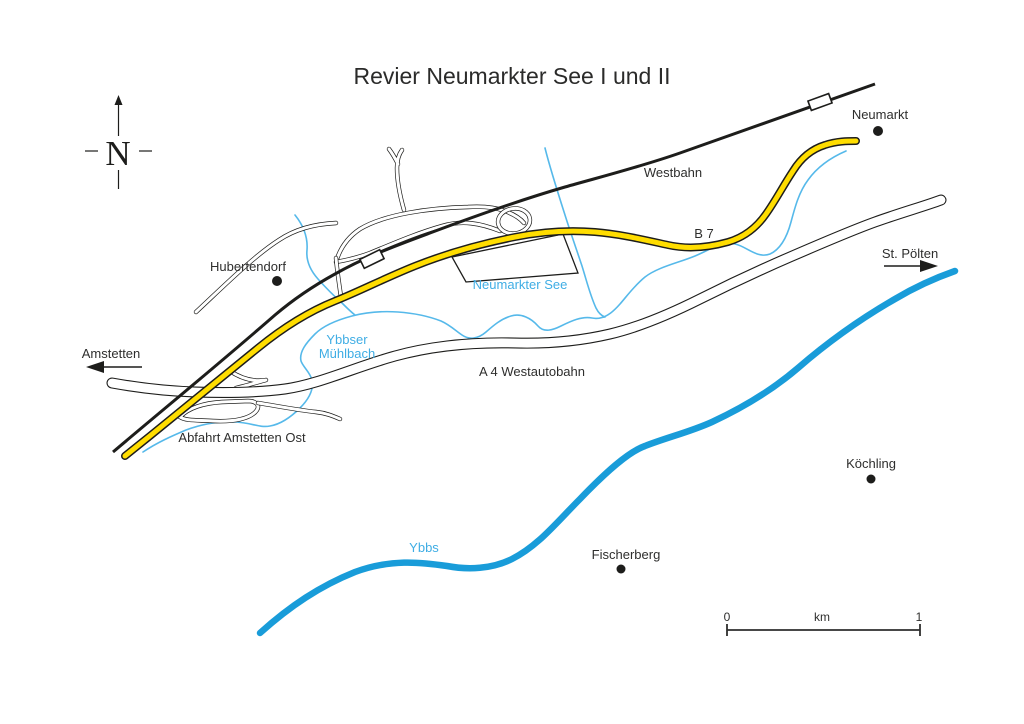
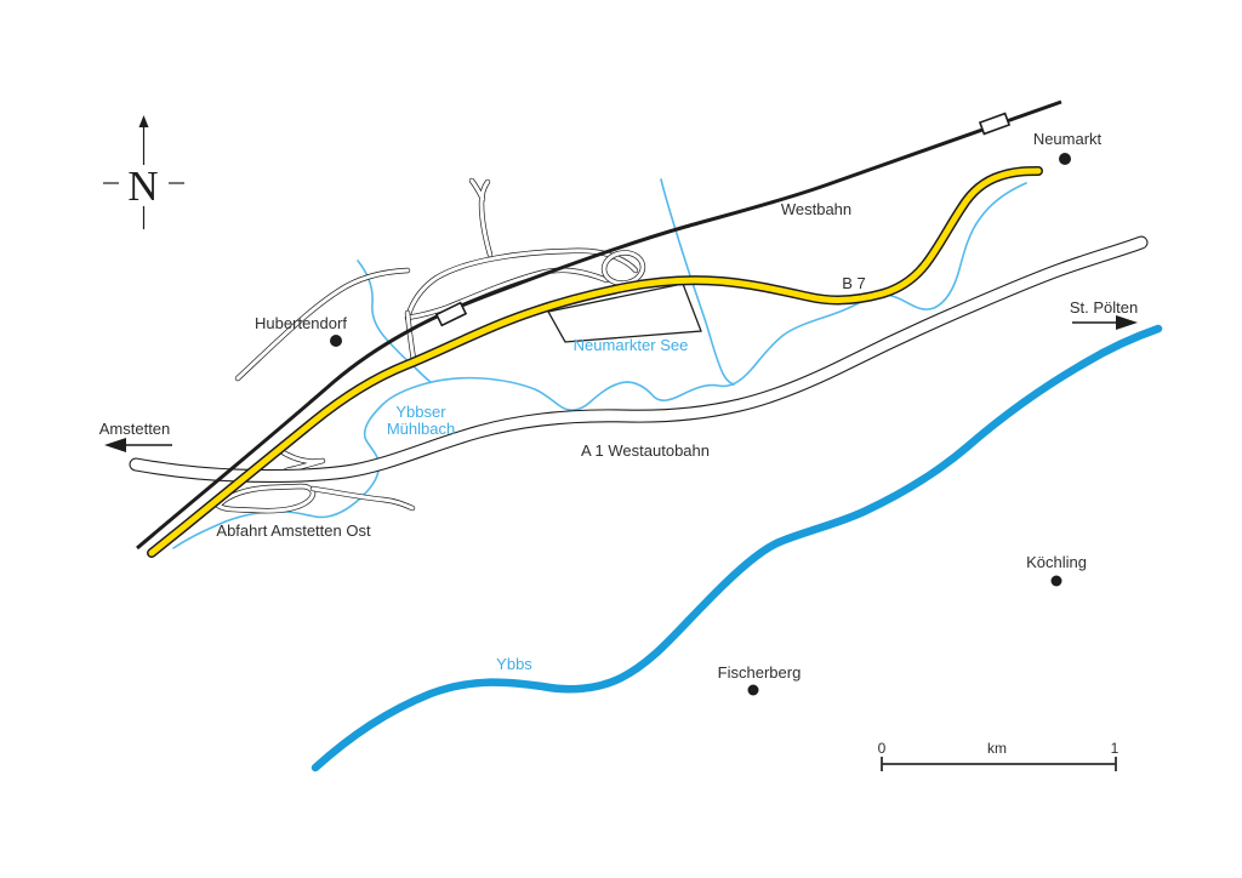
  N
  0
  km
  1
- Revier Neumarkter See I und II
  Westbahn
  B 7
- A 4 Westautobahn
+ A 1 Westautobahn
  Neumarkt
  Hubertendorf
  Köchling
  Fischerberg
  Amstetten
  St. Pölten
  Abfahrt Amstetten Ost
  Neumarkter See
  Ybbser
  Mühlbach
  Ybbs
